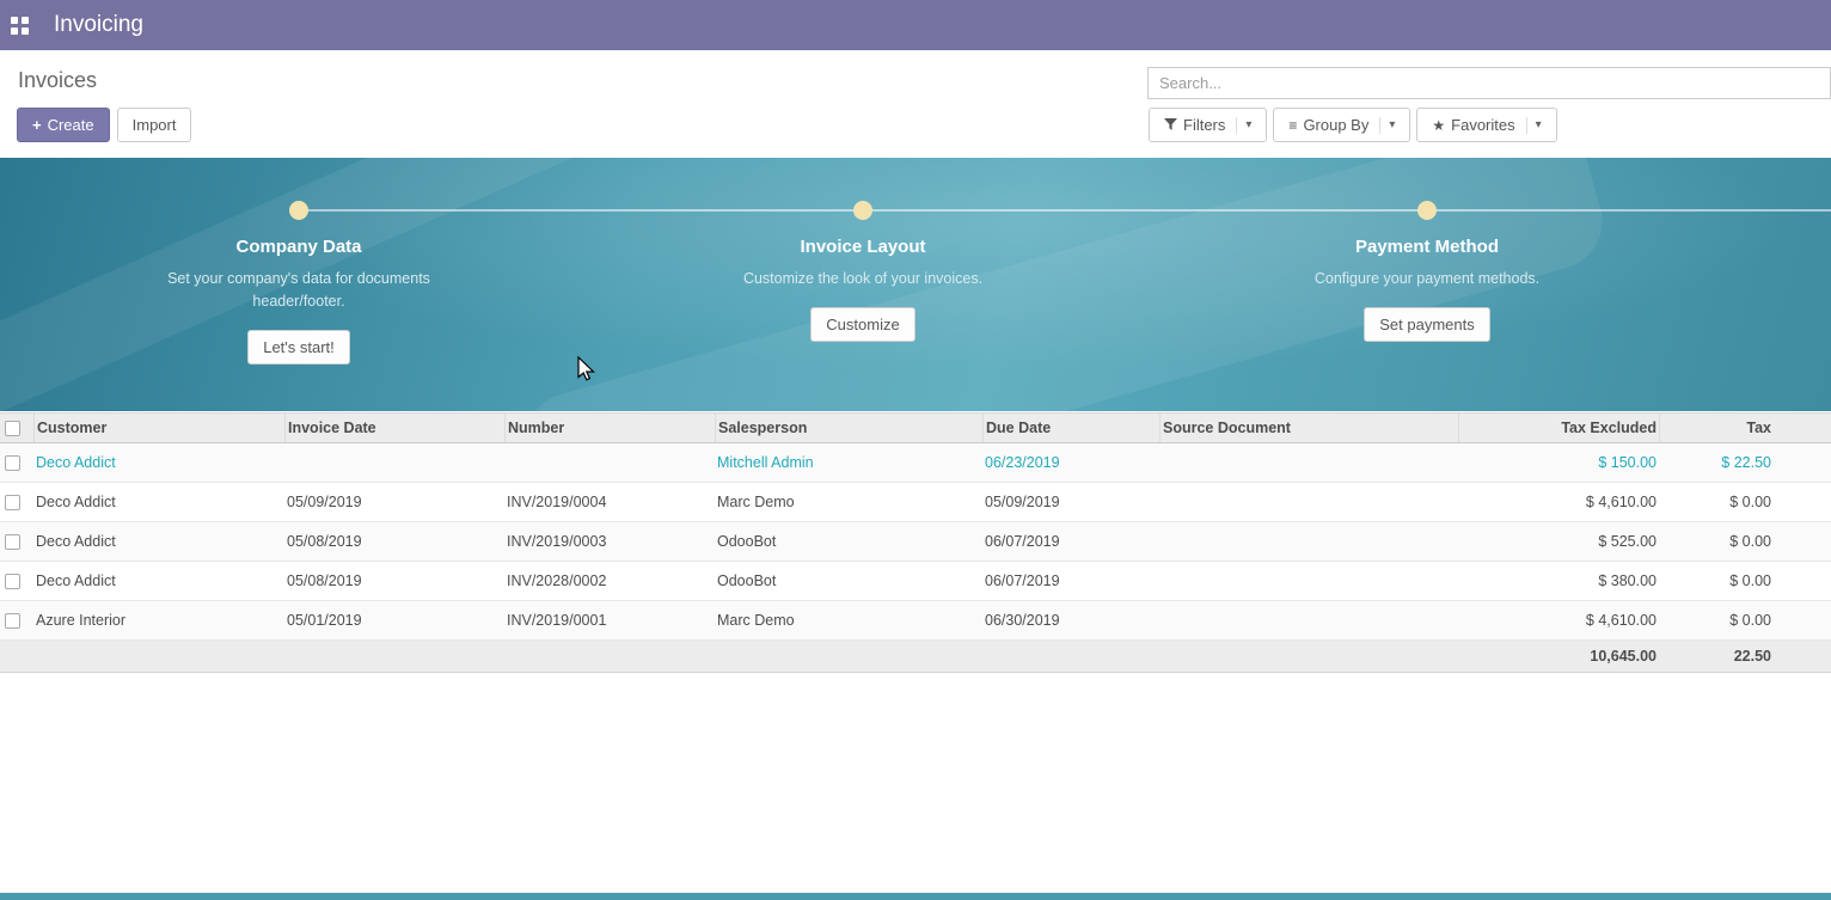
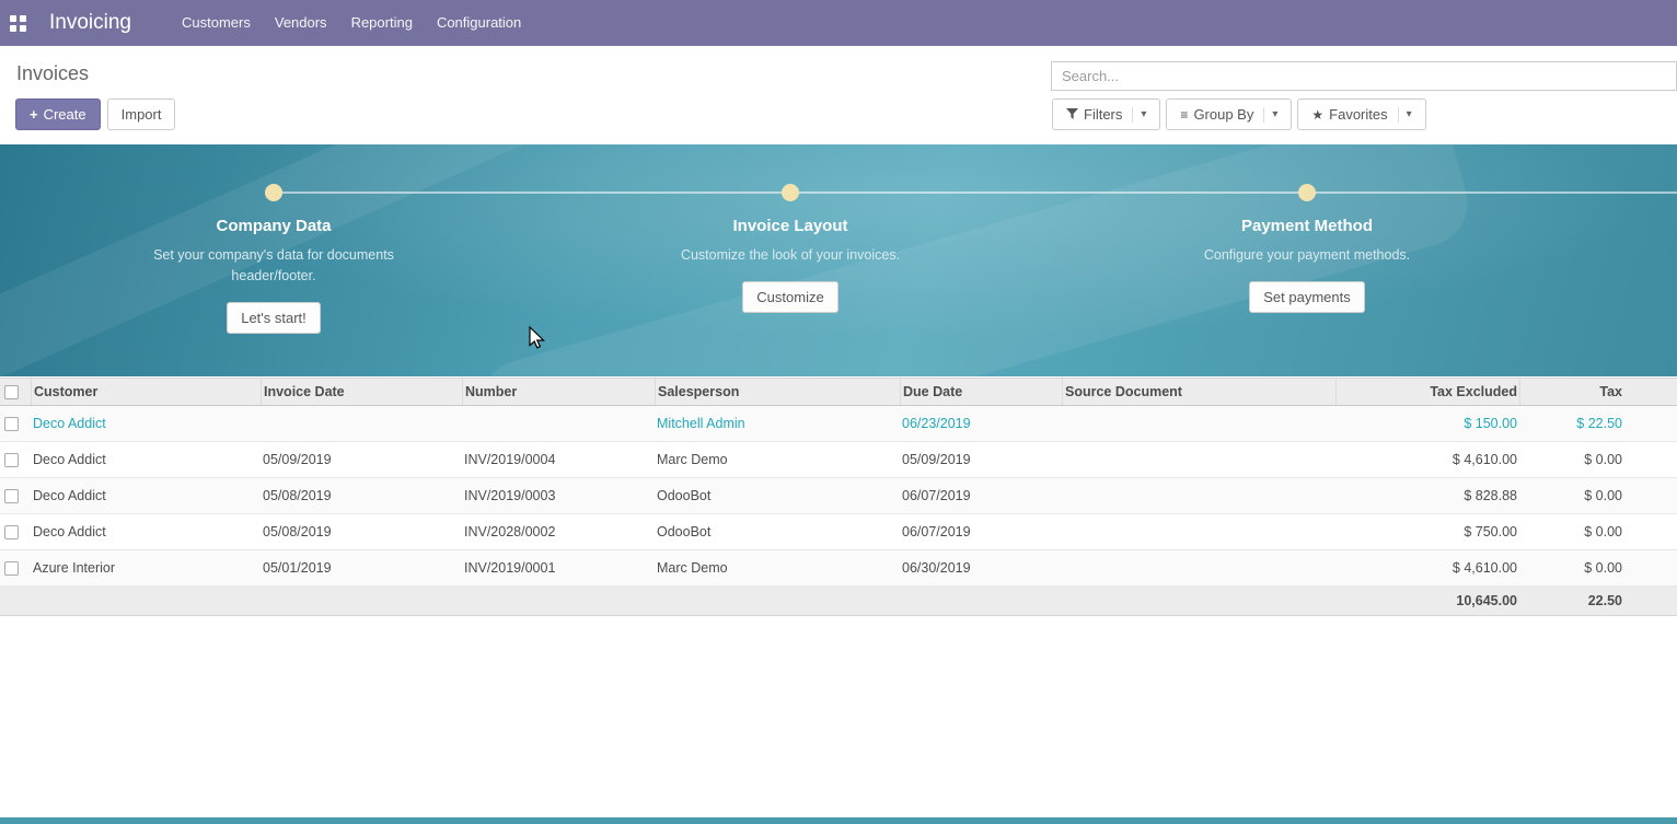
  Invoicing
+ Customers
+ Vendors
+ Reporting
+ Configuration
  Invoices
  +
  Create
  Import
  Search...
  Filters
  ▾
  ≡
  Group By
  ▾
  ★
  Favorites
  ▾
  Company Data
  Set your company's data for documents header/footer.
  Let's start!
  Invoice Layout
  Customize the look of your invoices.
  Customize
  Payment Method
  Configure your payment methods.
  Set payments
  Customer
  Invoice Date
  Number
  Salesperson
  Due Date
  Source Document
  Tax Excluded
  Tax
  Deco Addict
  Mitchell Admin
  06/23/2019
  $ 150.00
  $ 22.50
  Deco Addict
  05/09/2019
  INV/2019/0004
  Marc Demo
  05/09/2019
  $ 4,610.00
  $ 0.00
  Deco Addict
  05/08/2019
  INV/2019/0003
  OdooBot
  06/07/2019
- $ 525.00
+ $ 828.88
  $ 0.00
  Deco Addict
  05/08/2019
  INV/2028/0002
  OdooBot
  06/07/2019
- $ 380.00
+ $ 750.00
  $ 0.00
  Azure Interior
  05/01/2019
  INV/2019/0001
  Marc Demo
  06/30/2019
  $ 4,610.00
  $ 0.00
  10,645.00
  22.50
